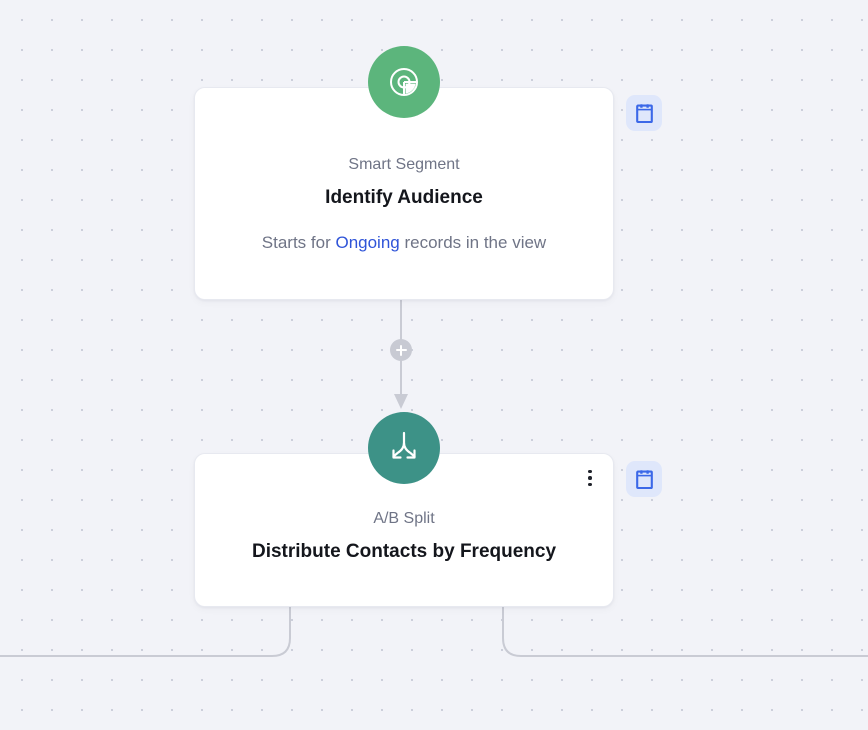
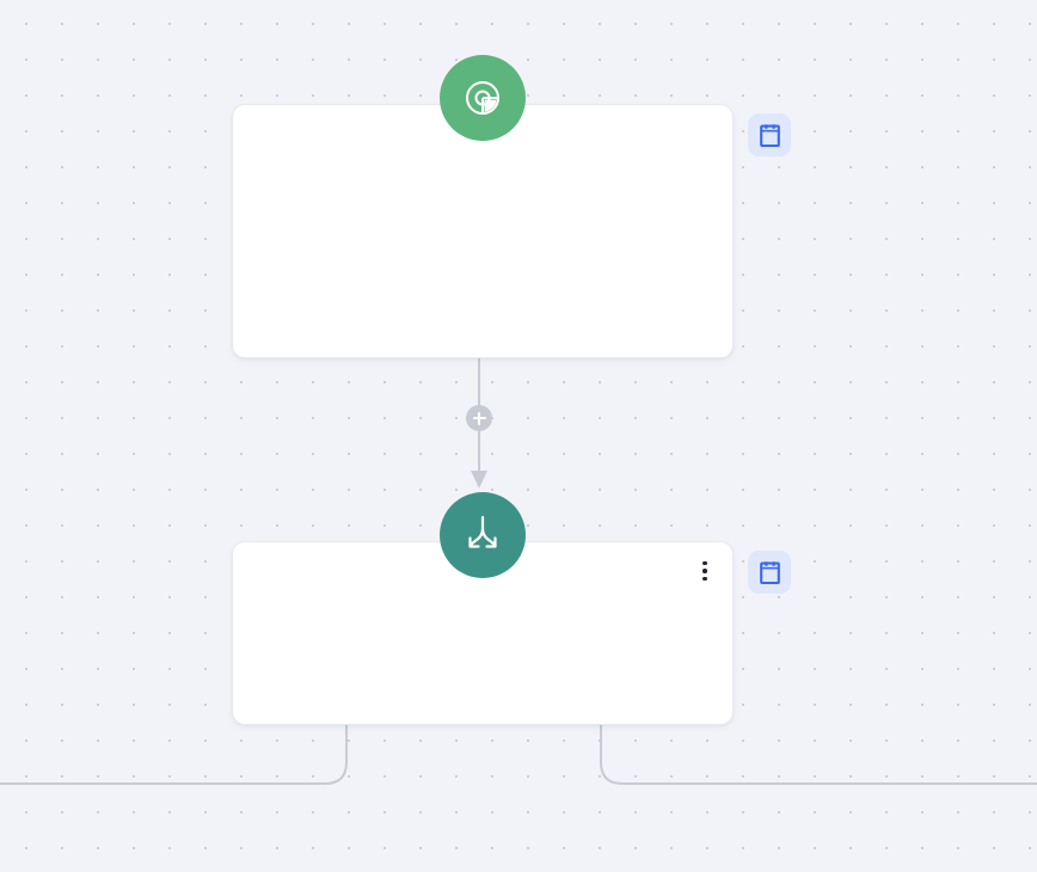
- Smart Segment
- Identify Audience
- Starts for Ongoing records in the view
- A/B Split
- Distribute Contacts by Frequency
